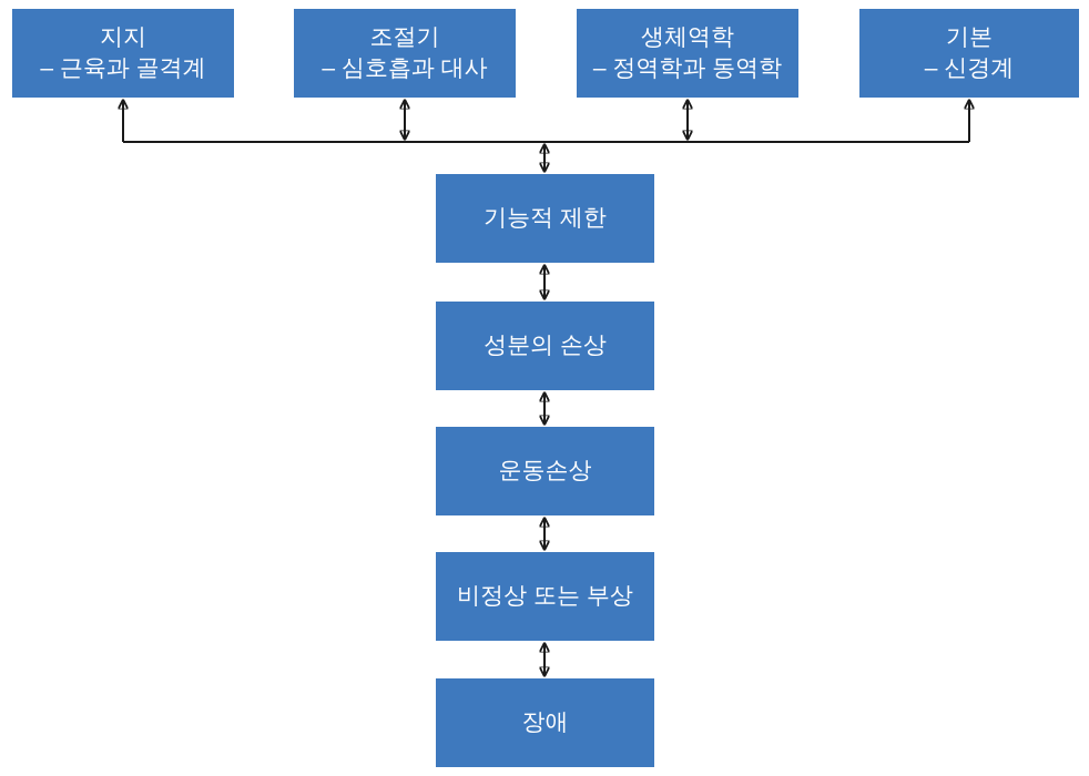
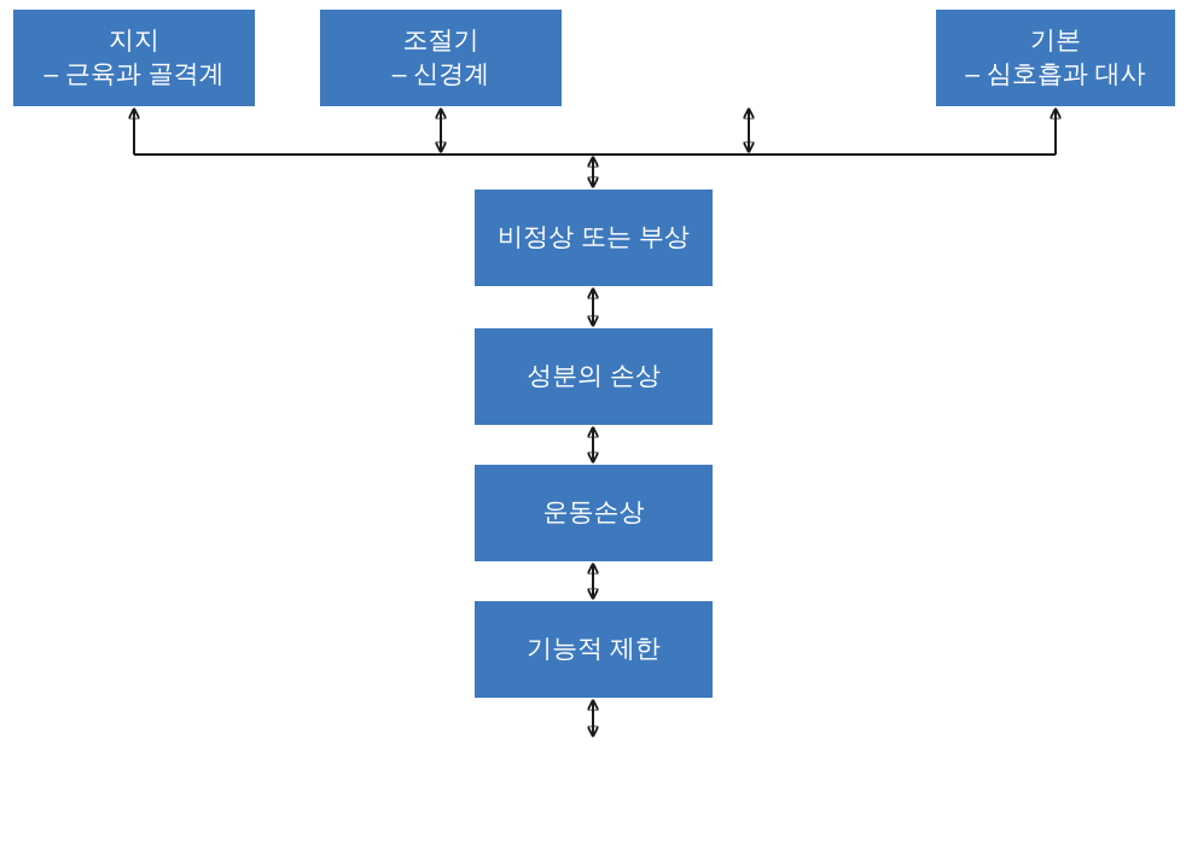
  지지
  – 근육과 골격계
  조절기
- – 심호흡과 대사
+ – 신경계
- 생체역학
- – 정역학과 동역학
  기본
- – 신경계
+ – 심호흡과 대사
- 기능적 제한
+ 비정상 또는 부상
  성분의 손상
  운동손상
- 비정상 또는 부상
+ 기능적 제한
- 장애
